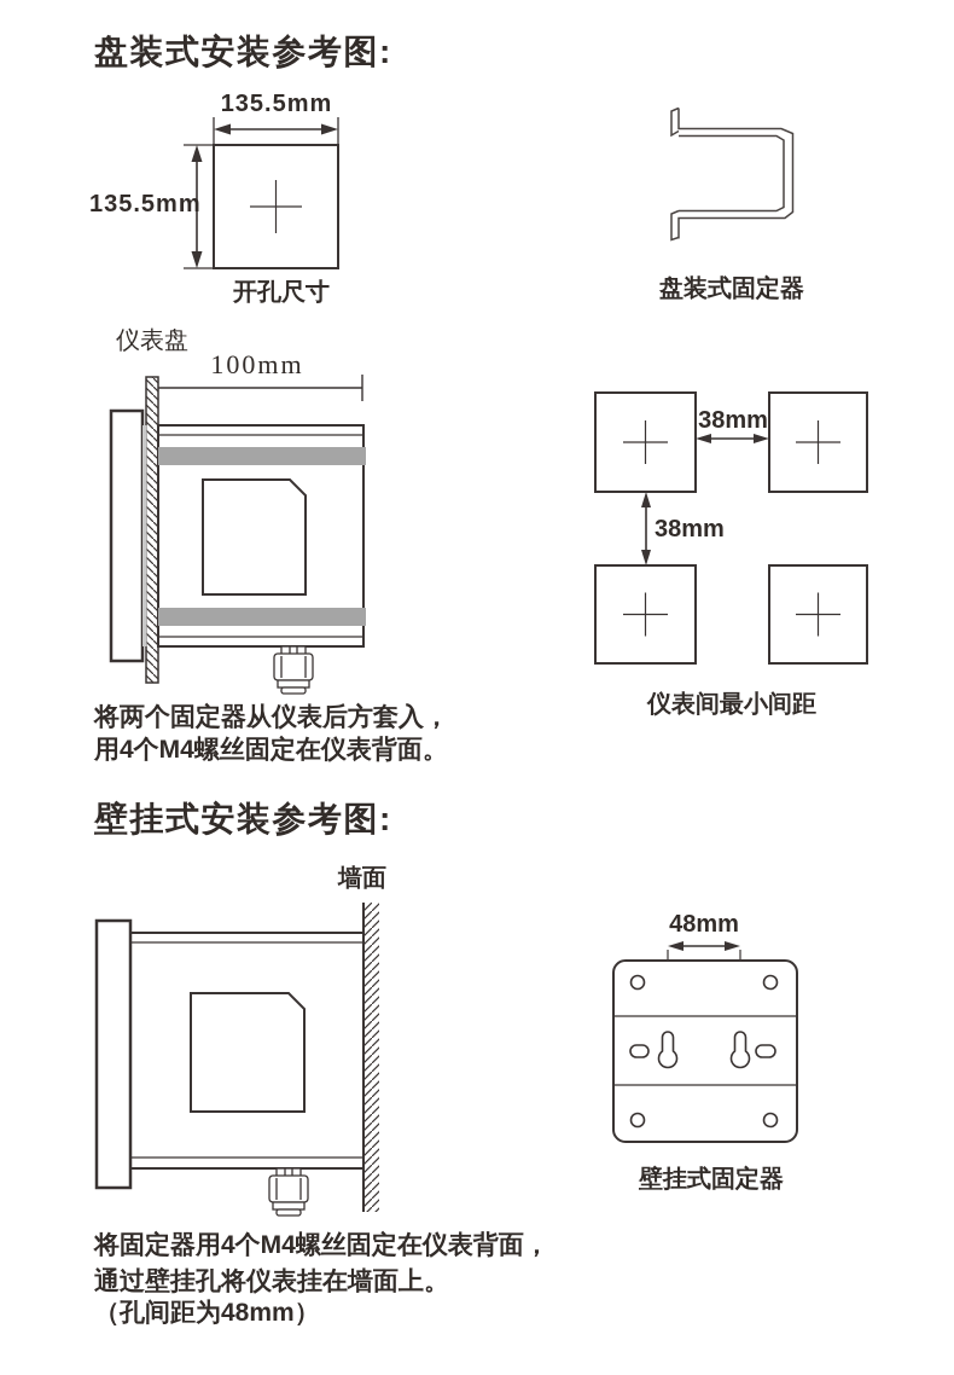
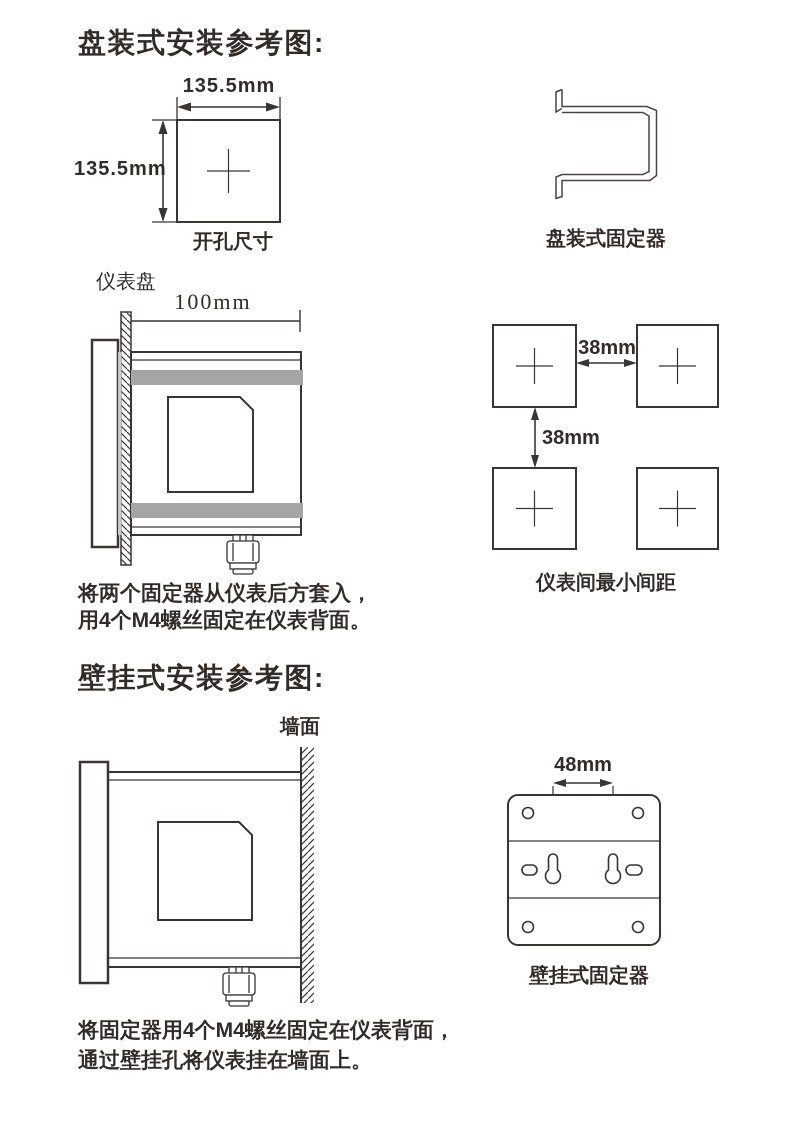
  盘装式安装参考图:
  135.5mm
  135.5mm
  开孔尺寸
  盘装式固定器
  仪表盘
  100mm
  38mm
  38mm
  仪表间最小间距
  将两个固定器从仪表后方套入，
  用4个M4螺丝固定在仪表背面。
  壁挂式安装参考图:
  墙面
  48mm
  壁挂式固定器
  将固定器用4个M4螺丝固定在仪表背面，
  通过壁挂孔将仪表挂在墙面上。
- （孔间距为48mm）
